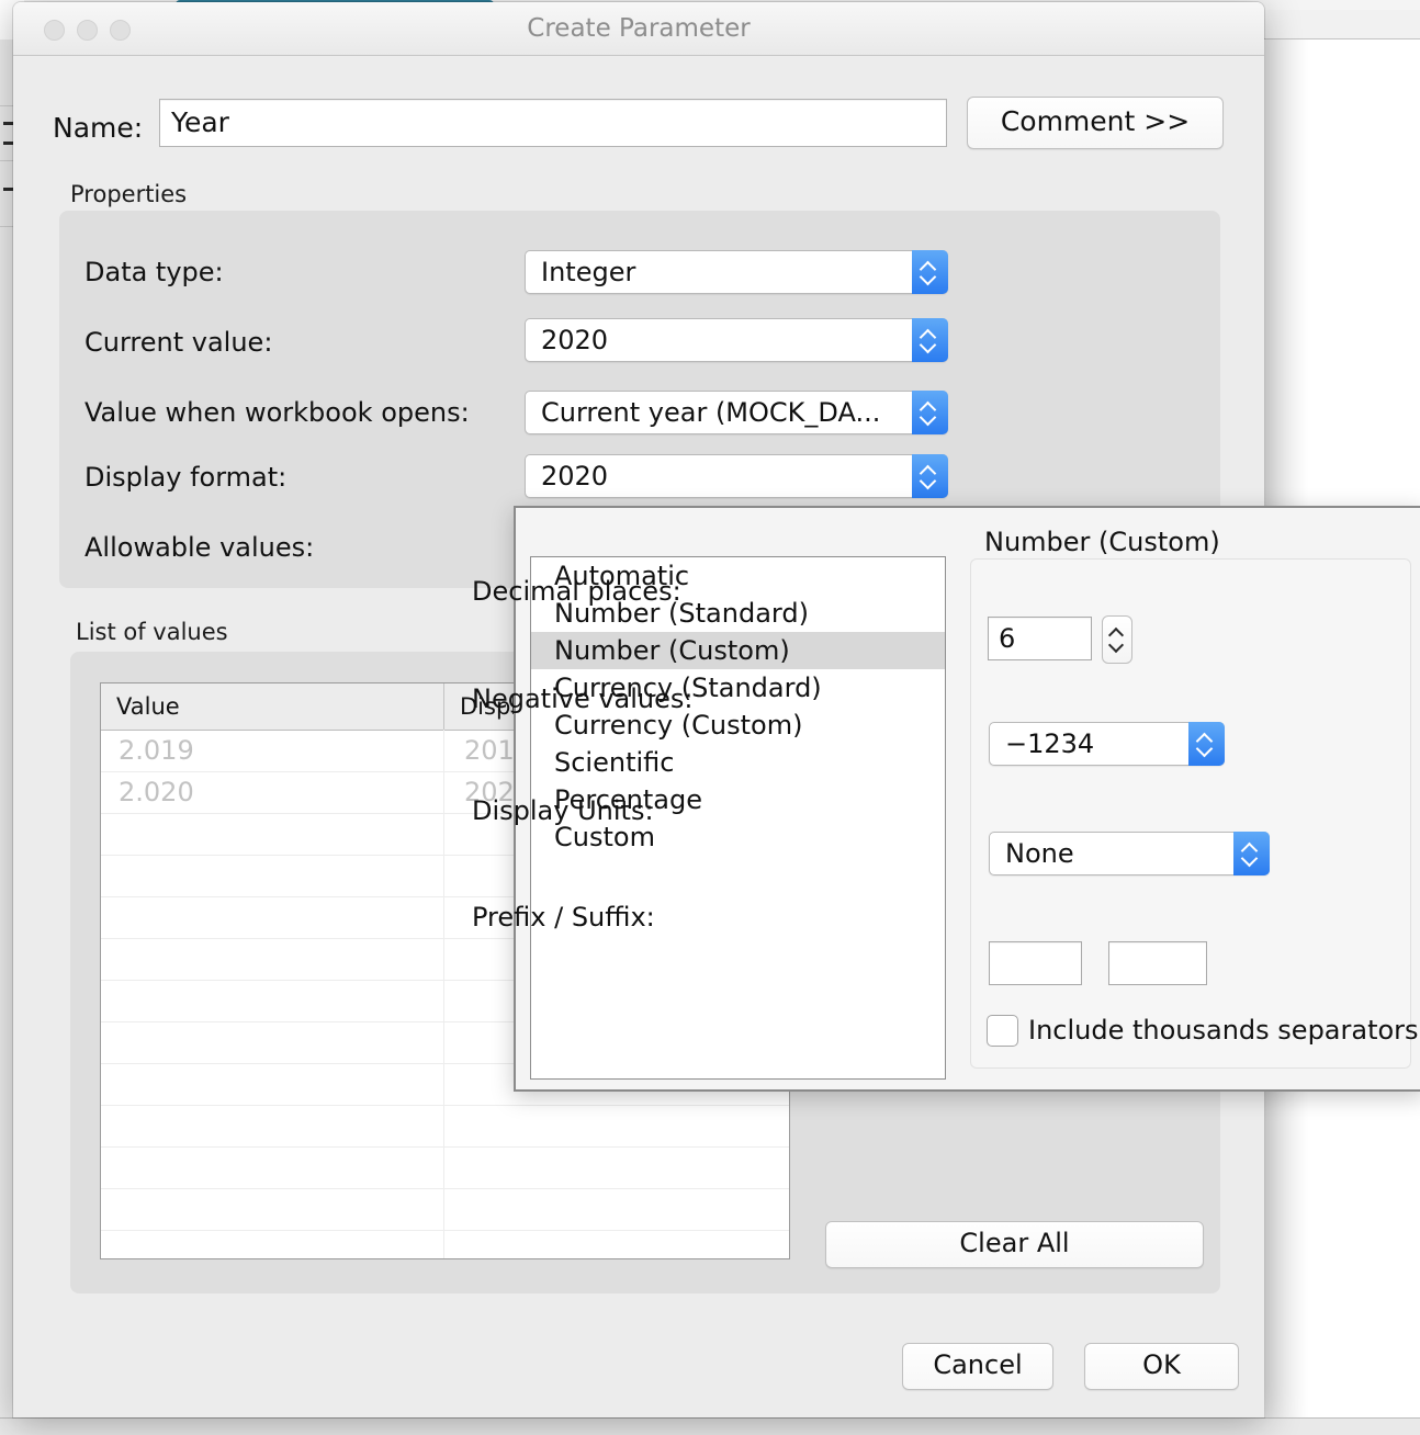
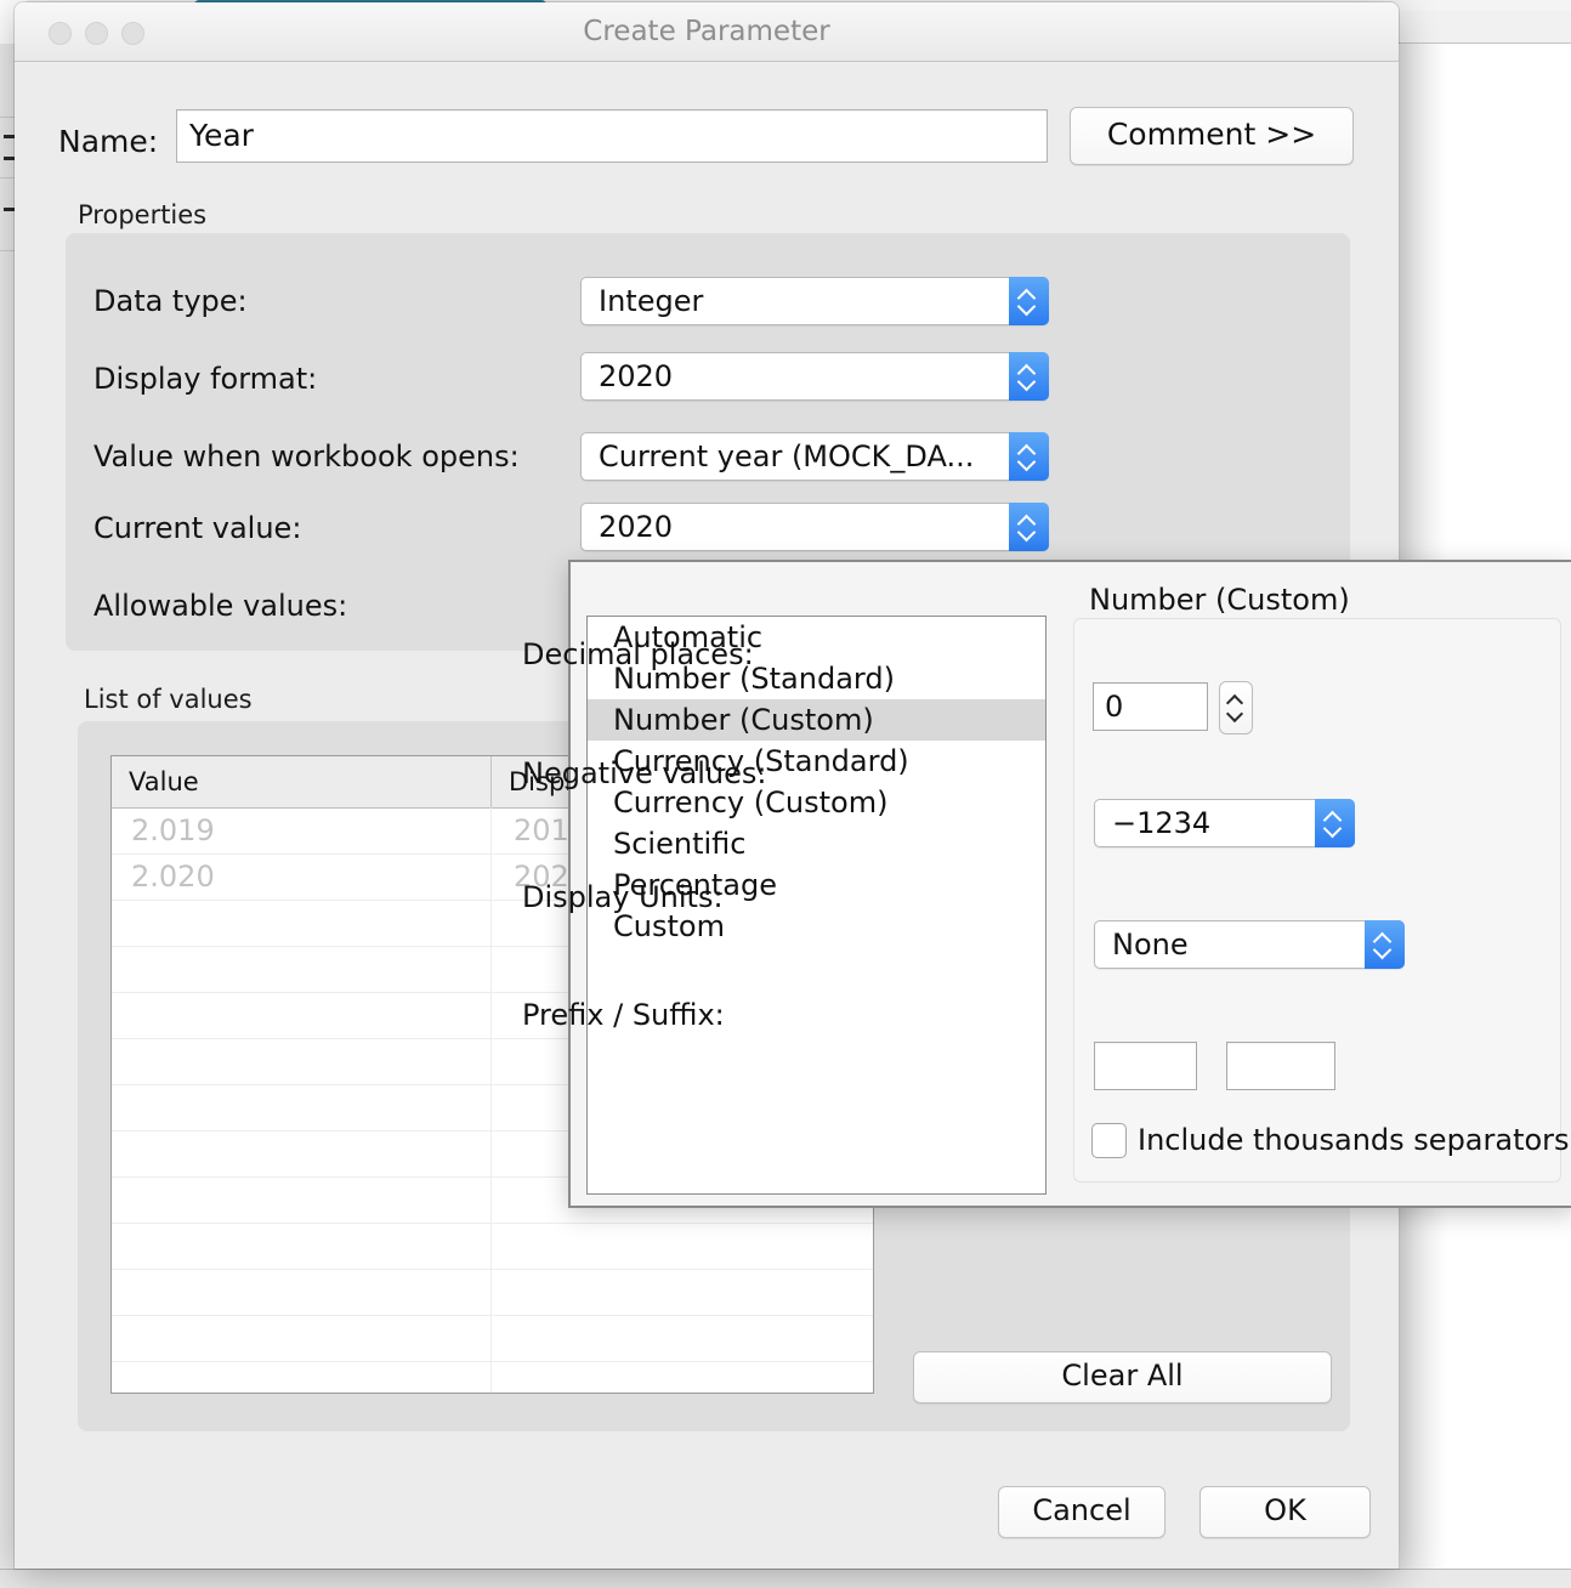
  Create Parameter
  Name:
  Year
  Comment >>
  Properties
  Data type:
- Current value:
+ Display format:
  Value when workbook opens:
- Display format:
+ Current value:
  Allowable values:
  Integer
  2020
  Current year (MOCK_DA...
  2020
  List of values
  Value
  2.019
  201
  2.020
  202
  Clear All
  Cancel
  OK
  Automatic
  Number (Standard)
  Number (Custom)
  Currency (Standard)
  Currency (Custom)
  Scientific
  Percentage
  Custom
  Number (Custom)
  Decimal places:
- 6
+ 0
  Negative values:
  −1234
  Display Units:
  None
  Prefix / Suffix:
  Include thousands separators
